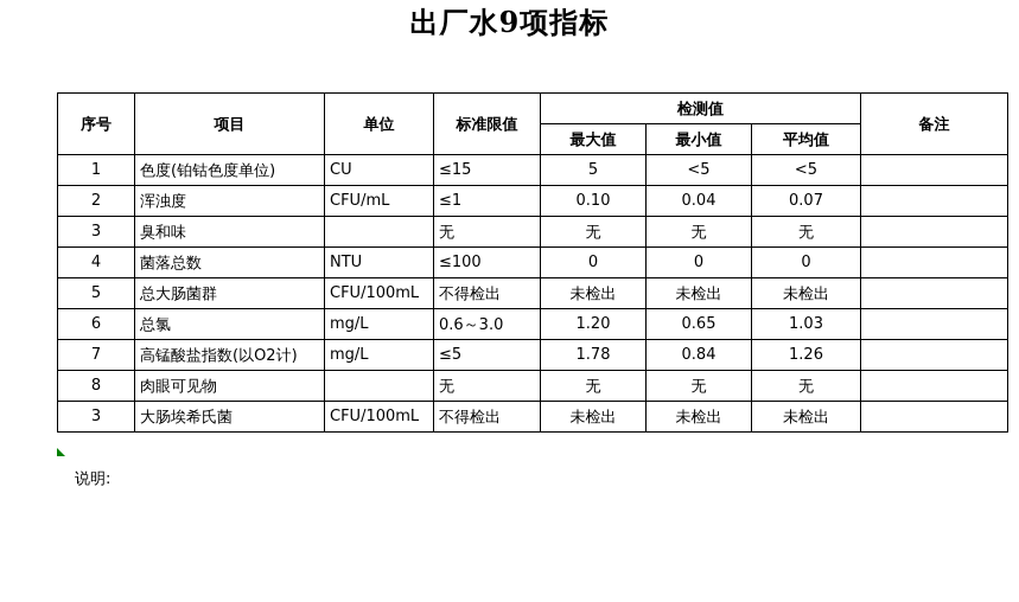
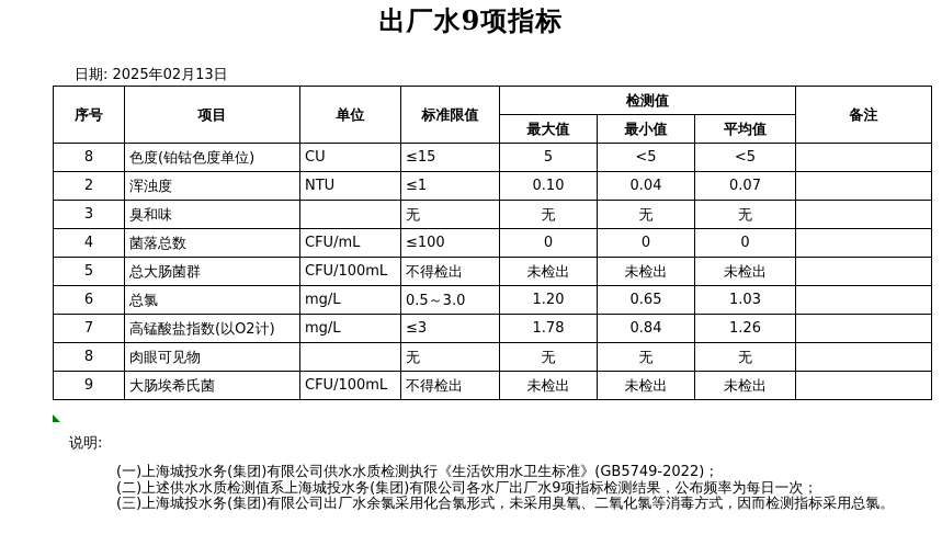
  出厂水9项指标
+ 日期: 2025年02月13日
  序号	项目	单位	标准限值	检测值	备注
  最大值	最小值	平均值
- 1	色度(铂钴色度单位)	CU	≤15	5	<5	<5
+ 8	色度(铂钴色度单位)	CU	≤15	5	<5	<5
- 2	浑浊度	CFU/mL	≤1	0.10	0.04	0.07
+ 2	浑浊度	NTU	≤1	0.10	0.04	0.07
  3	臭和味		无	无	无	无
- 4	菌落总数	NTU	≤100	0	0	0
+ 4	菌落总数	CFU/mL	≤100	0	0	0
  5	总大肠菌群	CFU/100mL	不得检出	未检出	未检出	未检出
- 6	总氯	mg/L	0.6～3.0	1.20	0.65	1.03
+ 6	总氯	mg/L	0.5～3.0	1.20	0.65	1.03
- 7	高锰酸盐指数(以O2计)	mg/L	≤5	1.78	0.84	1.26
+ 7	高锰酸盐指数(以O2计)	mg/L	≤3	1.78	0.84	1.26
  8	肉眼可见物		无	无	无	无
- 3	大肠埃希氏菌	CFU/100mL	不得检出	未检出	未检出	未检出
+ 9	大肠埃希氏菌	CFU/100mL	不得检出	未检出	未检出	未检出
  说明:
+ (一)上海城投水务(集团)有限公司供水水质检测执行《生活饮用水卫生标准》(GB5749-2022)；
+ (二)上述供水水质检测值系上海城投水务(集团)有限公司各水厂出厂水9项指标检测结果，公布频率为每日一次；
+ (三)上海城投水务(集团)有限公司出厂水余氯采用化合氯形式，未采用臭氧、二氧化氯等消毒方式，因而检测指标采用总氯。
